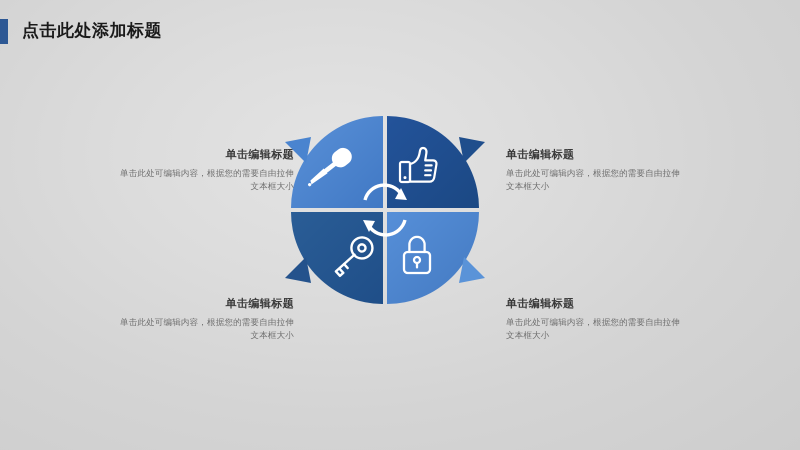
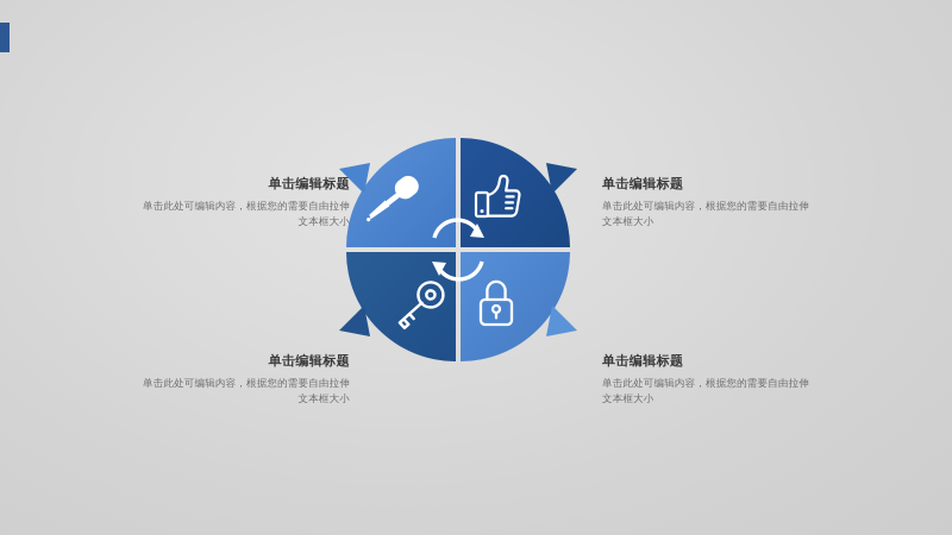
- 点击此处添加标题
  单击编辑标题
  单击此处可编辑内容，根据您的需要自由拉伸文本框大小
  单击编辑标题
  单击此处可编辑内容，根据您的需要自由拉伸文本框大小
  单击编辑标题
  单击此处可编辑内容，根据您的需要自由拉伸文本框大小
  单击编辑标题
  单击此处可编辑内容，根据您的需要自由拉伸文本框大小
